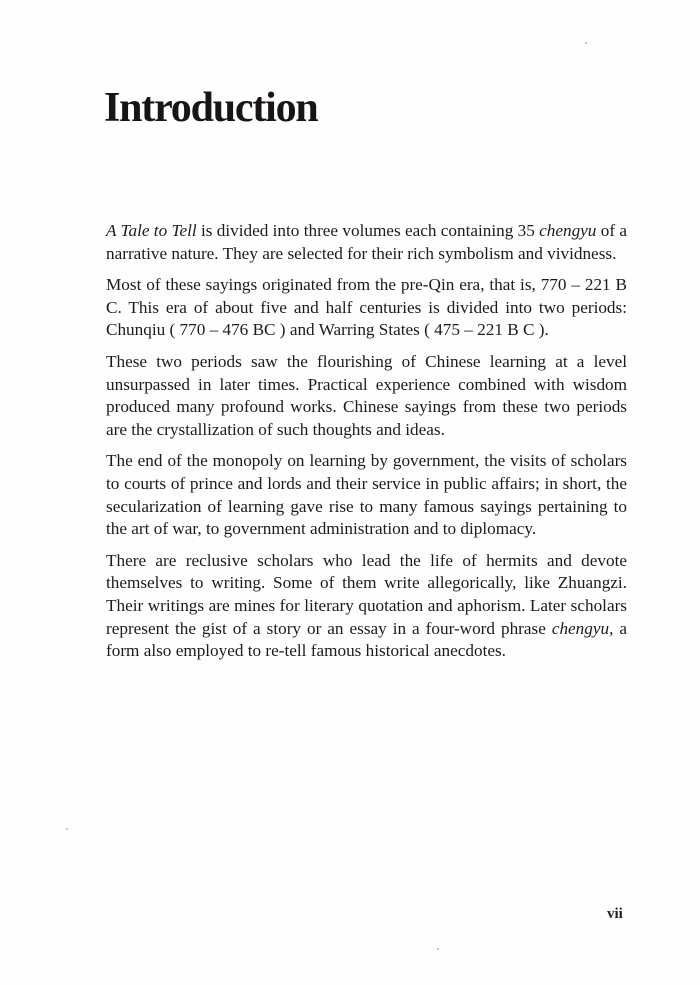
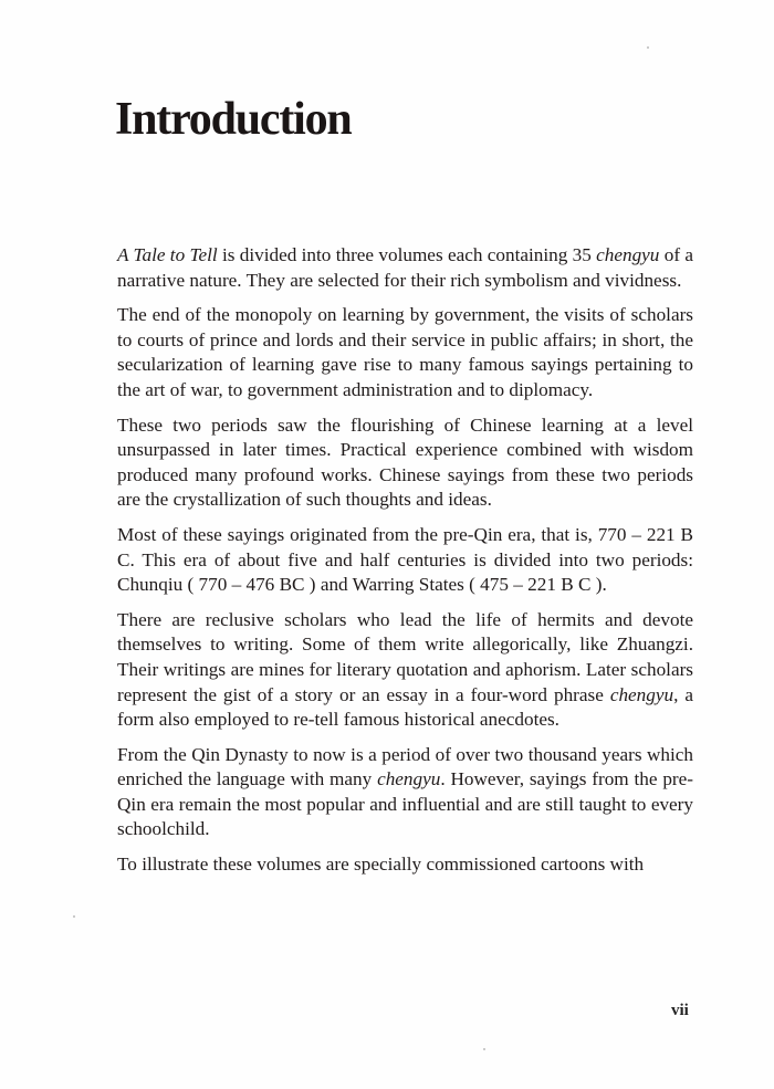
  Introduction
  A Tale to Tell is divided into three volumes each containing 35 chengyu of a narrative nature. They are selected for their rich symbolism and vividness.
- Most of these sayings originated from the pre-Qin era, that is, 770 – 221 B C. This era of about five and half centuries is divided into two periods: Chunqiu ( 770 – 476 BC ) and Warring States ( 475 – 221 B C ).
+ The end of the monopoly on learning by government, the visits of scholars to courts of prince and lords and their service in public affairs; in short, the secularization of learning gave rise to many famous sayings pertaining to the art of war, to government administration and to diplomacy.
  These two periods saw the flourishing of Chinese learning at a level unsurpassed in later times. Practical experience combined with wisdom produced many profound works. Chinese sayings from these two periods are the crystallization of such thoughts and ideas.
- The end of the monopoly on learning by government, the visits of scholars to courts of prince and lords and their service in public affairs; in short, the secularization of learning gave rise to many famous sayings pertaining to the art of war, to government administration and to diplomacy.
+ Most of these sayings originated from the pre-Qin era, that is, 770 – 221 B C. This era of about five and half centuries is divided into two periods: Chunqiu ( 770 – 476 BC ) and Warring States ( 475 – 221 B C ).
  There are reclusive scholars who lead the life of hermits and devote themselves to writing. Some of them write allegorically, like Zhuangzi. Their writings are mines for literary quotation and aphorism. Later scholars represent the gist of a story or an essay in a four-word phrase chengyu, a form also employed to re-tell famous historical anecdotes.
+ From the Qin Dynasty to now is a period of over two thousand years which enriched the language with many chengyu. However, sayings from the pre-Qin era remain the most popular and influential and are still taught to every schoolchild.
+ To illustrate these volumes are specially commissioned cartoons with
  vii
